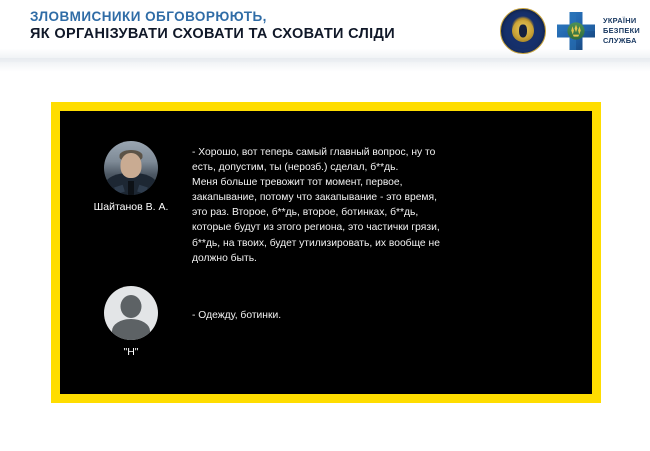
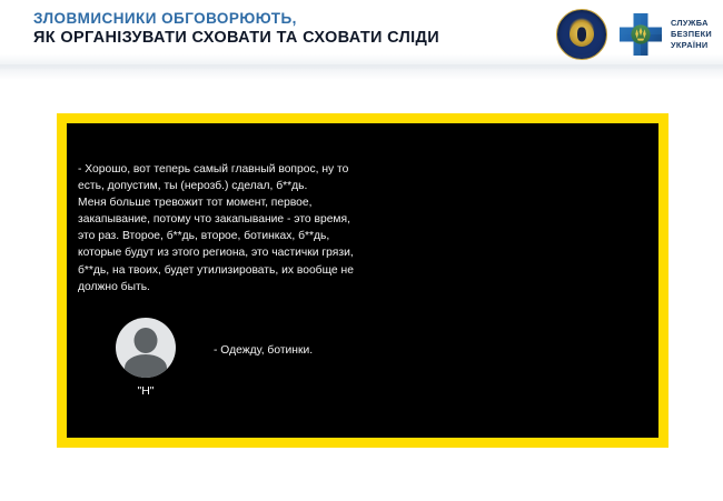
  ЗЛОВМИСНИКИ ОБГОВОРЮЮТЬ,
  ЯК ОРГАНІЗУВАТИ СХОВАТИ ТА СХОВАТИ СЛІДИ
- УКРАЇНИ
+ СЛУЖБА
  БЕЗПЕКИ
- СЛУЖБА
+ УКРАЇНИ
- Шайтанов В. А.
  - Хорошо, вот теперь самый главный вопрос, ну то
  есть, допустим, ты (нерозб.) сделал, б**дь.
  Меня больше тревожит тот момент, первое,
  закапывание, потому что закапывание - это время,
  это раз. Второе, б**дь, второе, ботинках, б**дь,
  которые будут из этого региона, это частички грязи,
  б**дь, на твоих, будет утилизировать, их вообще не
  должно быть.
  "Н"
  - Одежду, ботинки.
